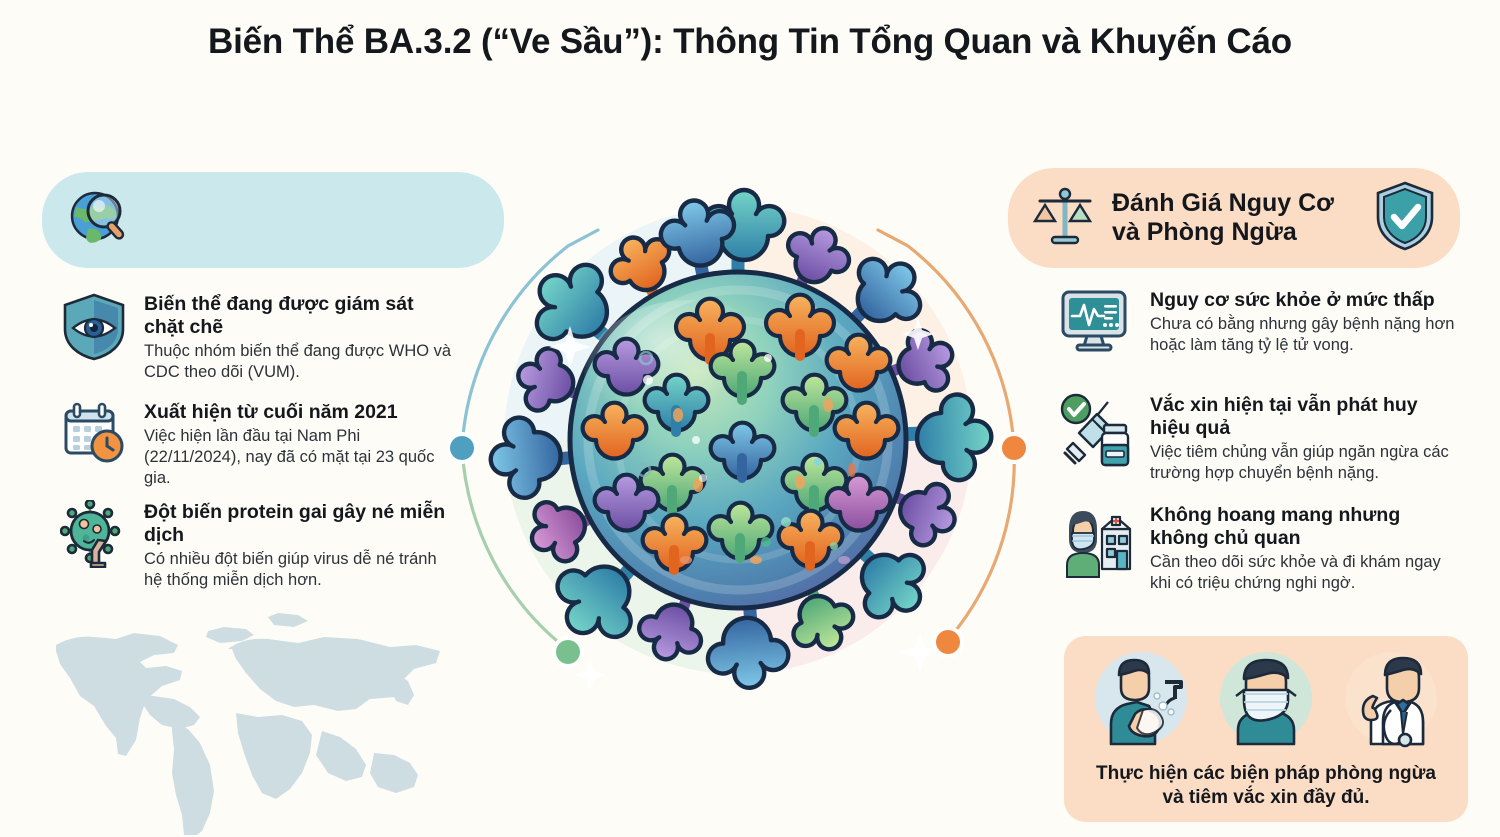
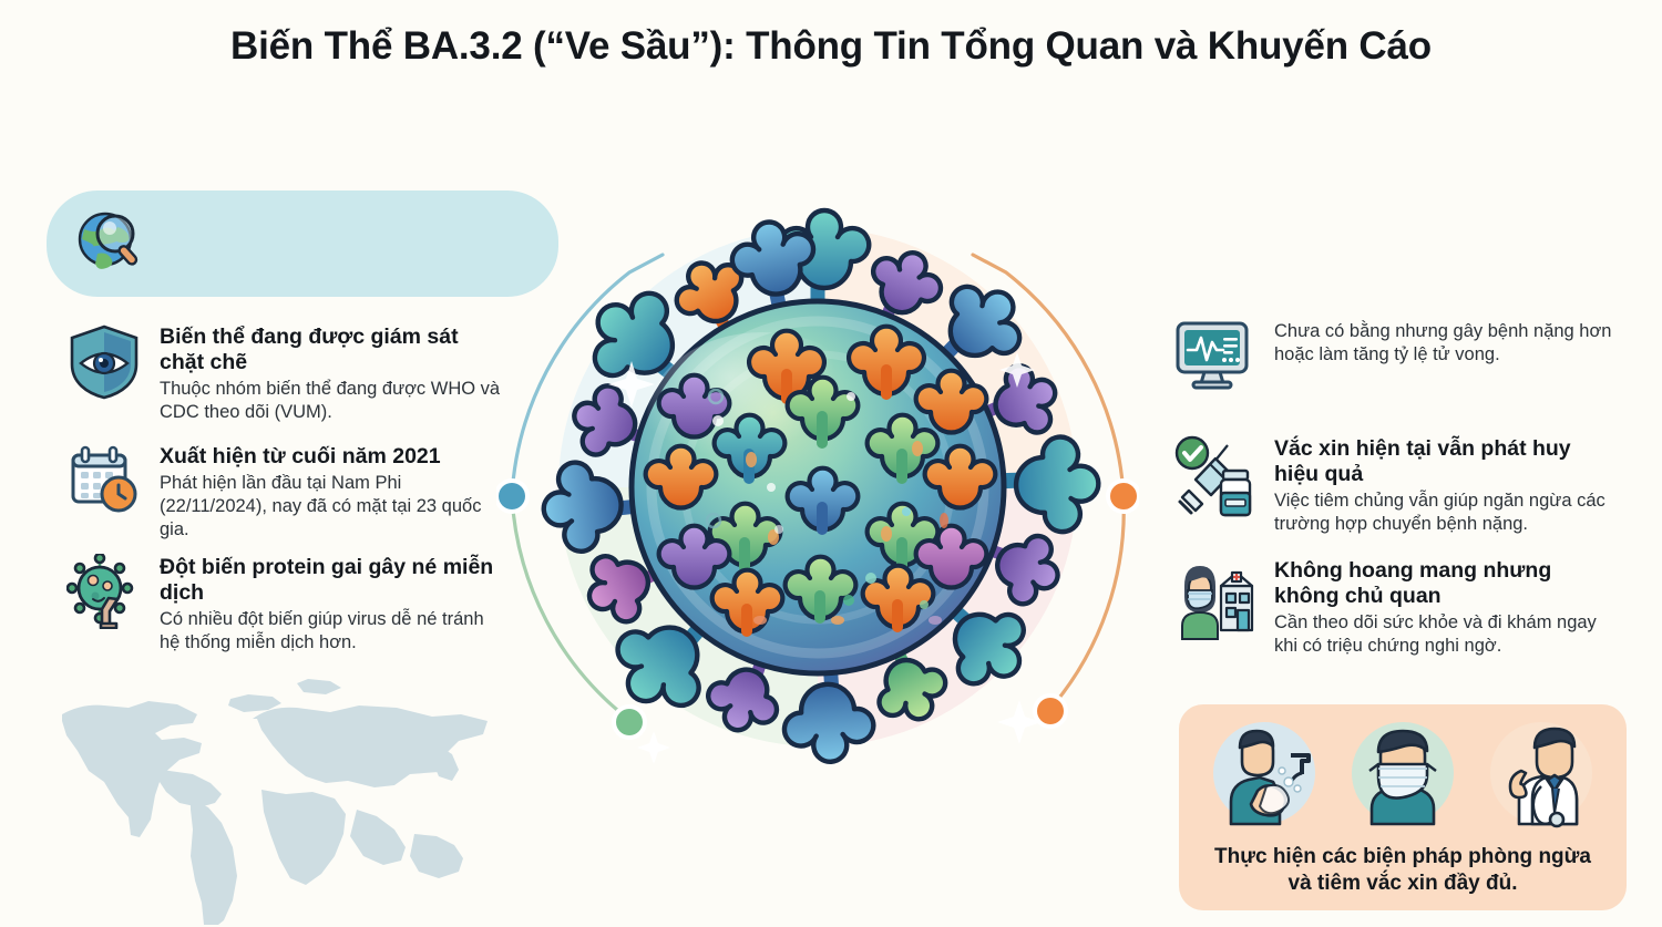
  Biến Thể BA.3.2 (“Ve Sầu”): Thông Tin Tổng Quan và Khuyến Cáo
  Biến thể đang được giám sát chặt chẽ
  Thuộc nhóm biến thể đang được WHO và CDC theo dõi (VUM).
  Xuất hiện từ cuối năm 2021
- Việc hiện lần đầu tại Nam Phi (22/11/2024), nay đã có mặt tại 23 quốc gia.
+ Phát hiện lần đầu tại Nam Phi (22/11/2024), nay đã có mặt tại 23 quốc gia.
  Đột biến protein gai gây né miễn dịch
  Có nhiều đột biến giúp virus dễ né tránh hệ thống miễn dịch hơn.
- Đánh Giá Nguy Cơ
- và Phòng Ngừa
- Nguy cơ sức khỏe ở mức thấp
  Chưa có bằng nhưng gây bệnh nặng hơn hoặc làm tăng tỷ lệ tử vong.
  Vắc xin hiện tại vẫn phát huy hiệu quả
  Việc tiêm chủng vẫn giúp ngăn ngừa các trường hợp chuyển bệnh nặng.
  Không hoang mang nhưng không chủ quan
  Cần theo dõi sức khỏe và đi khám ngay khi có triệu chứng nghi ngờ.
  Thực hiện các biện pháp phòng ngừa
  và tiêm vắc xin đầy đủ.
